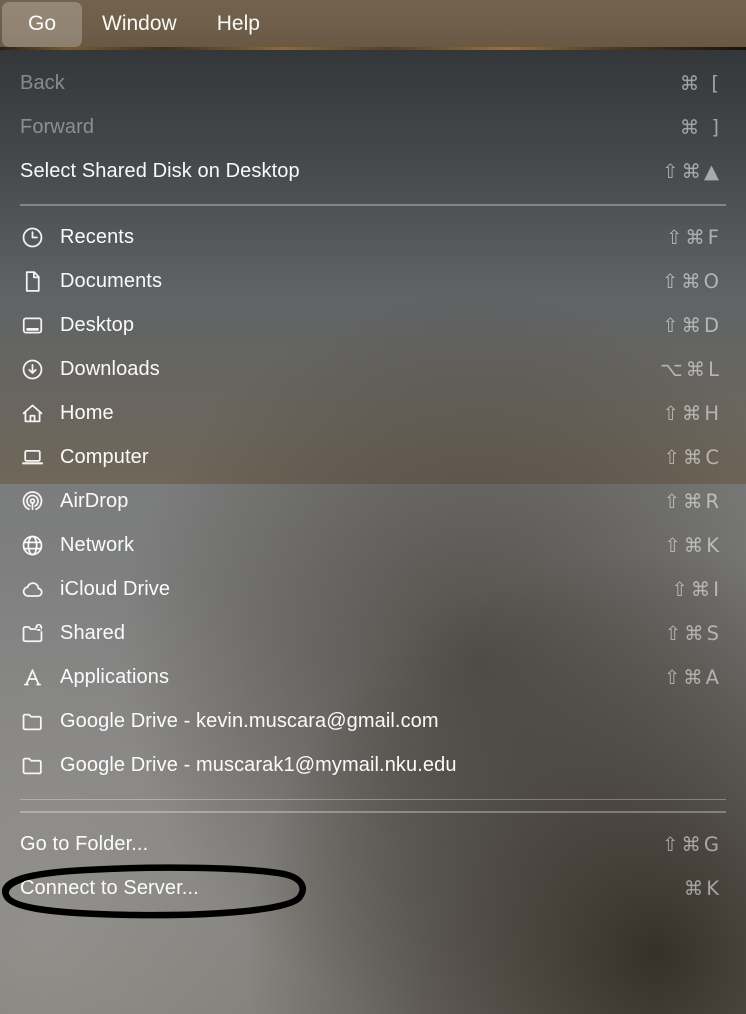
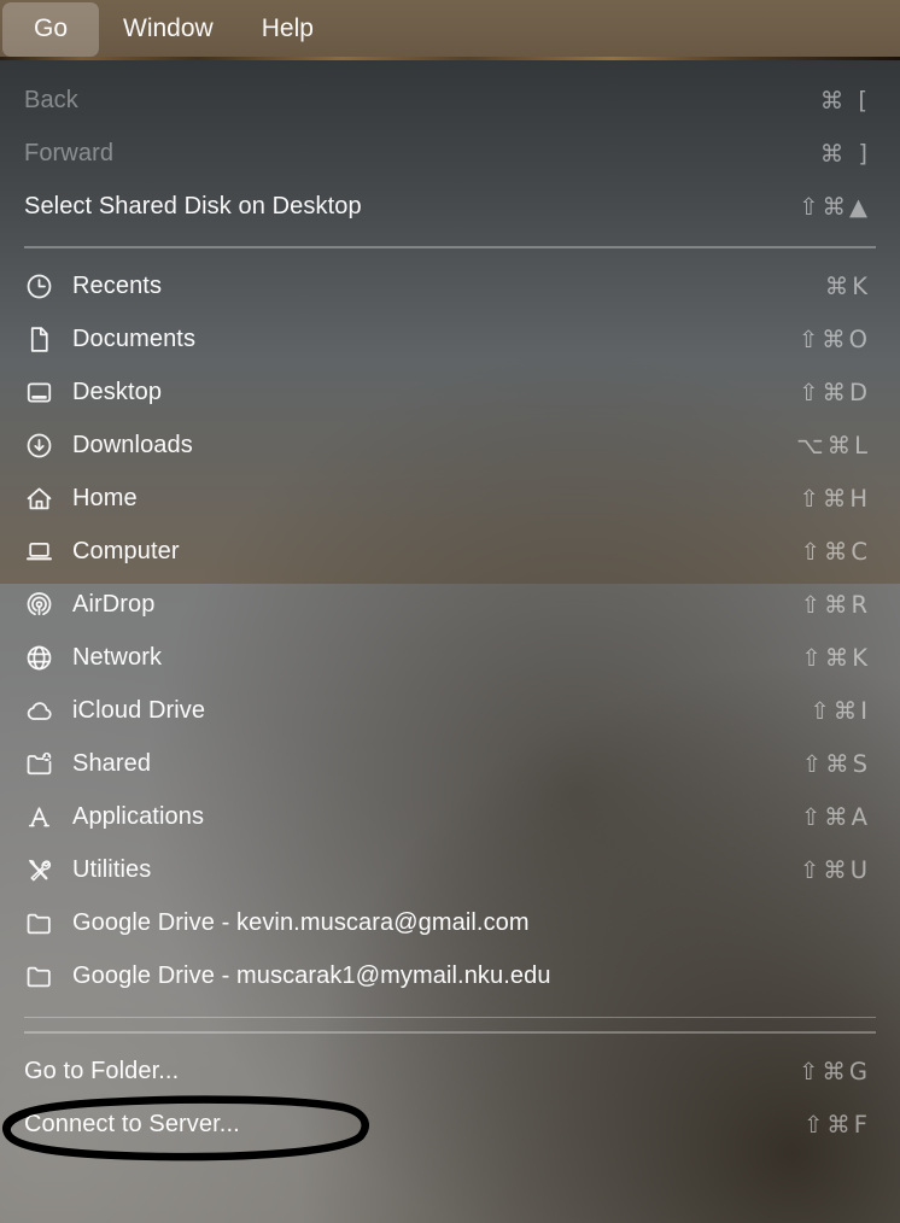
  Go
  Window
  Help
  Back
  ⌘ [
  Forward
  ⌘ ]
  Select Shared Disk on Desktop
  ⇧⌘▲
  Recents
- ⇧⌘F
+ ⌘K
  Documents
  ⇧⌘O
  Desktop
  ⇧⌘D
  Downloads
  ⌥⌘L
  Home
  ⇧⌘H
  Computer
  ⇧⌘C
  AirDrop
  ⇧⌘R
  Network
  ⇧⌘K
  iCloud Drive
  ⇧⌘I
  Shared
  ⇧⌘S
  Applications
  ⇧⌘A
+ Utilities
+ ⇧⌘U
  Google Drive - kevin.muscara@gmail.com
  Google Drive - muscarak1@mymail.nku.edu
  Go to Folder...
  ⇧⌘G
  Connect to Server...
- ⌘K
+ ⇧⌘F
